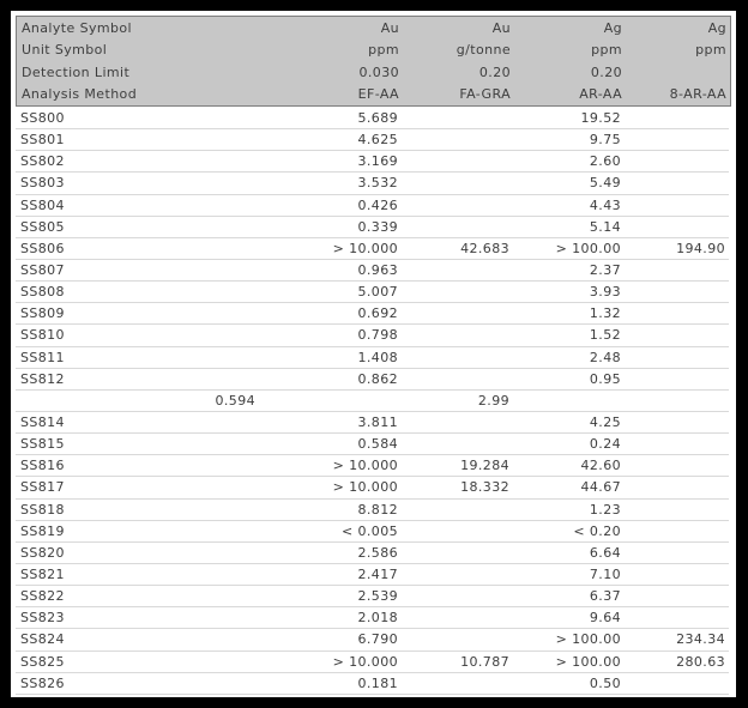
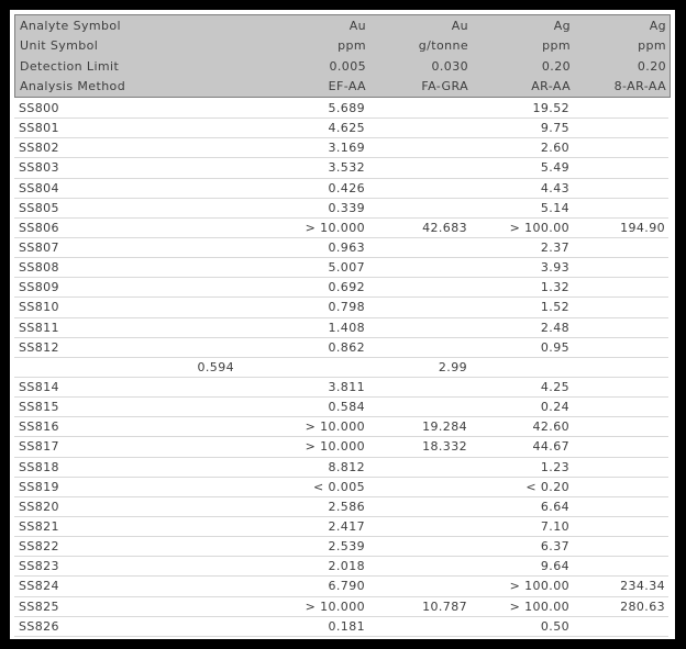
  Analyte Symbol
  Au
  Au
  Ag
  Ag
  Unit Symbol
  ppm
  g/tonne
  ppm
  ppm
  Detection Limit
+ 0.005
  0.030
  0.20
  0.20
  Analysis Method
  EF-AA
  FA-GRA
  AR-AA
  8-AR-AA
  SS800
  5.689
  19.52
  SS801
  4.625
  9.75
  SS802
  3.169
  2.60
  SS803
  3.532
  5.49
  SS804
  0.426
  4.43
  SS805
  0.339
  5.14
  SS806
  > 10.000
  42.683
  > 100.00
  194.90
  SS807
  0.963
  2.37
  SS808
  5.007
  3.93
  SS809
  0.692
  1.32
  SS810
  0.798
  1.52
  SS811
  1.408
  2.48
  SS812
  0.862
  0.95
  0.594
  2.99
  SS814
  3.811
  4.25
  SS815
  0.584
  0.24
  SS816
  > 10.000
  19.284
  42.60
  SS817
  > 10.000
  18.332
  44.67
  SS818
  8.812
  1.23
  SS819
  < 0.005
  < 0.20
  SS820
  2.586
  6.64
  SS821
  2.417
  7.10
  SS822
  2.539
  6.37
  SS823
  2.018
  9.64
  SS824
  6.790
  > 100.00
  234.34
  SS825
  > 10.000
  10.787
  > 100.00
  280.63
  SS826
  0.181
  0.50
